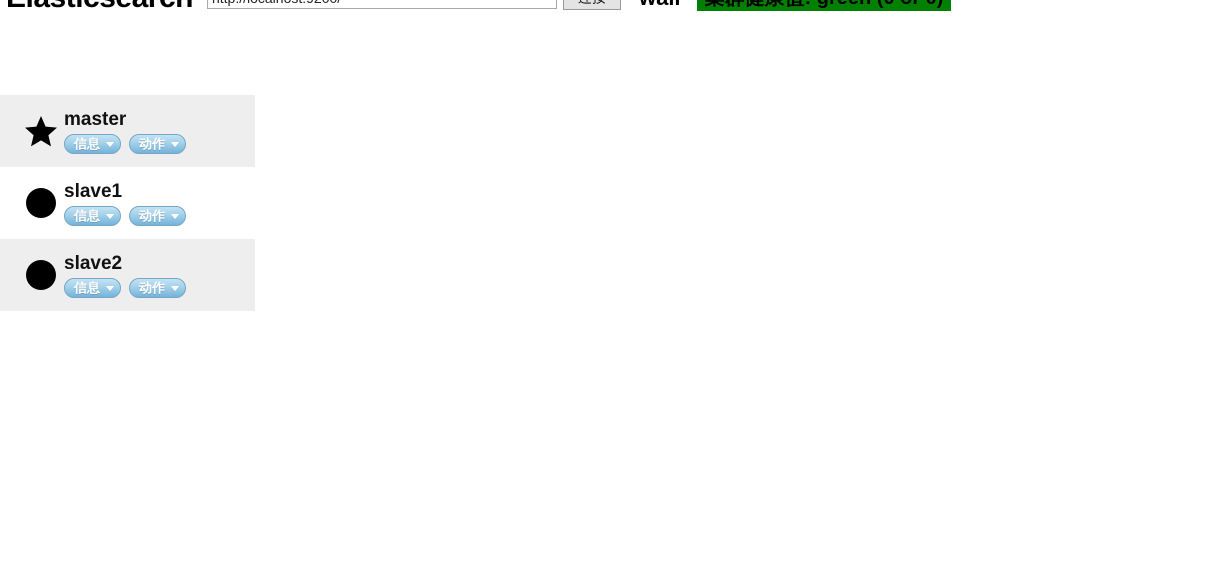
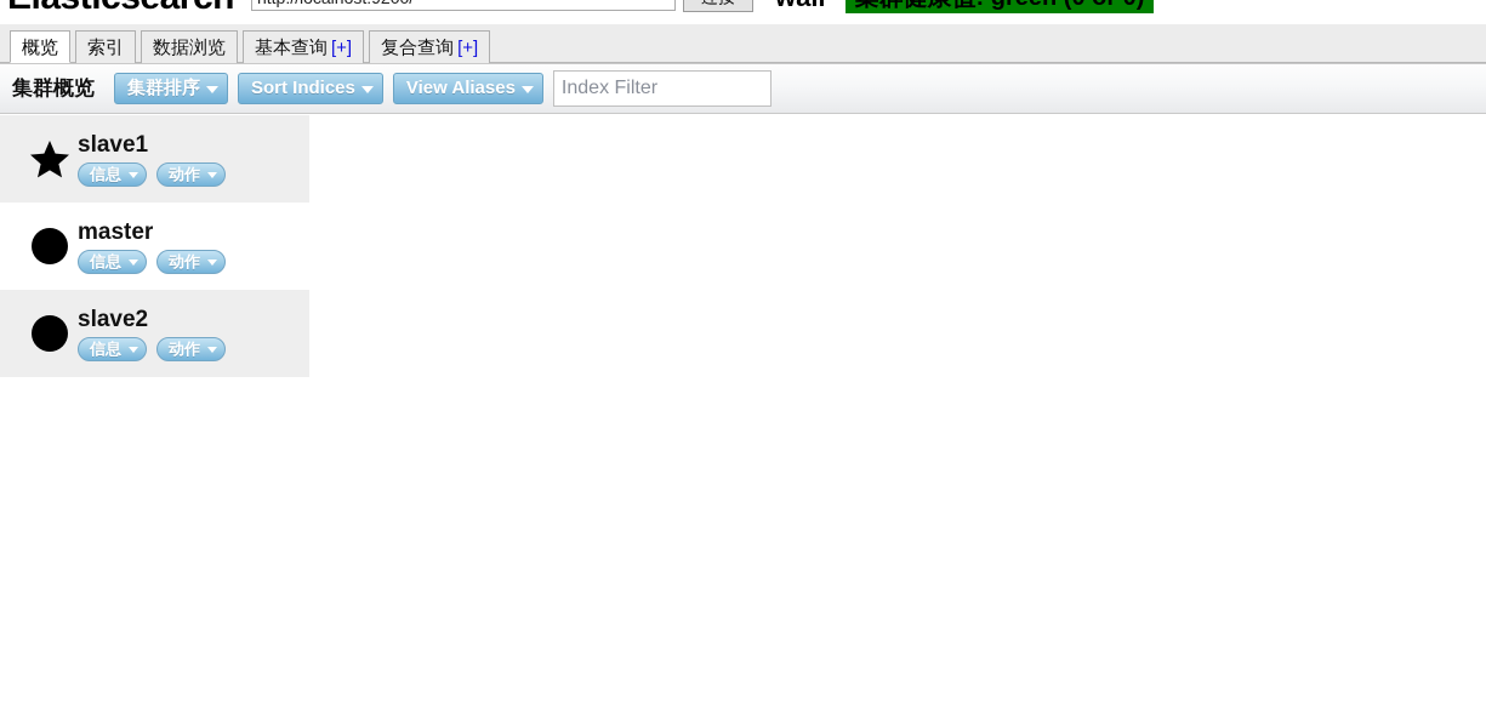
+ 概览
+ 索引
+ 数据浏览
+ 基本查询 [+]
+ 复合查询 [+]
+ 集群概览
+ 集群排序
+ Sort Indices
+ View Aliases
+ Index Filter
- master
+ slave1
  信息
  动作
- slave1
+ master
  信息
  动作
  slave2
  信息
  动作
